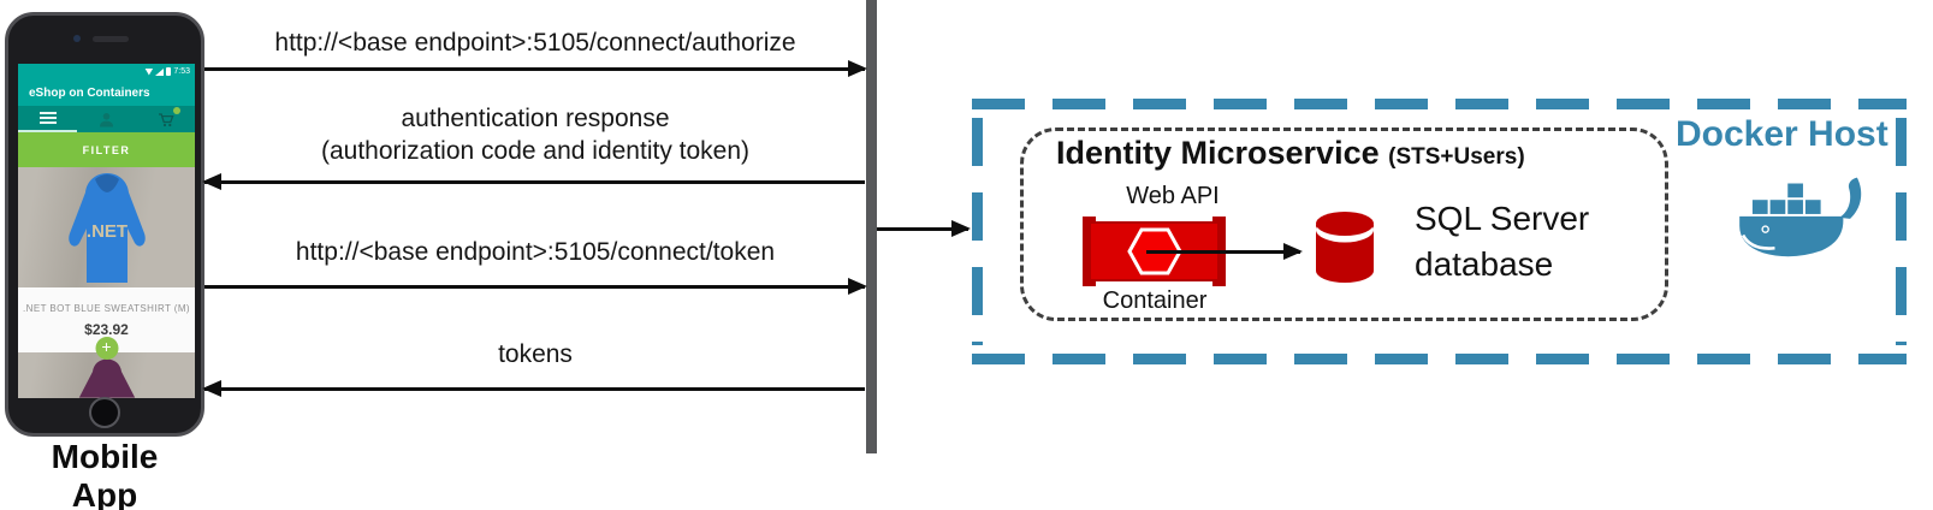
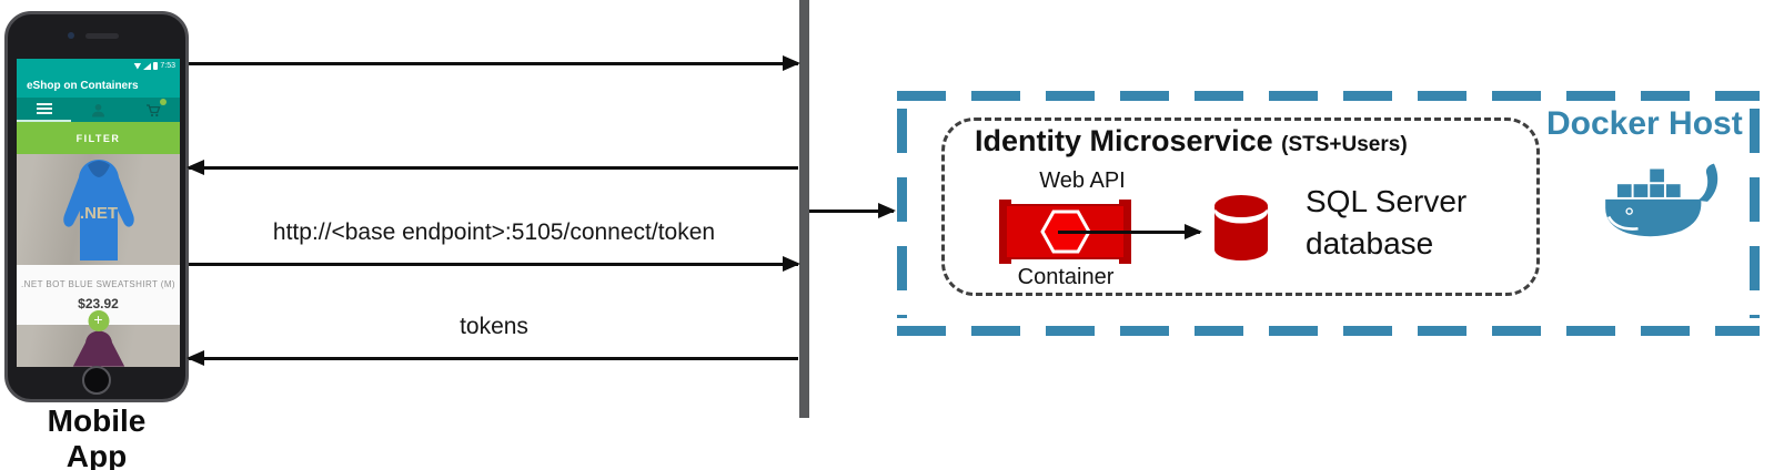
  eShop on Containers
  FILTER
  .NET
  .NET BOT BLUE SWEATSHIRT (M)
  $23.92
  +
  Mobile App
- http://<base endpoint>:5105/connect/authorize
- authentication response
- (authorization code and identity token)
  http://<base endpoint>:5105/connect/token
  tokens
  Docker Host
  Identity Microservice (STS+Users)
  Web API
  Container
  SQL Server
  database
